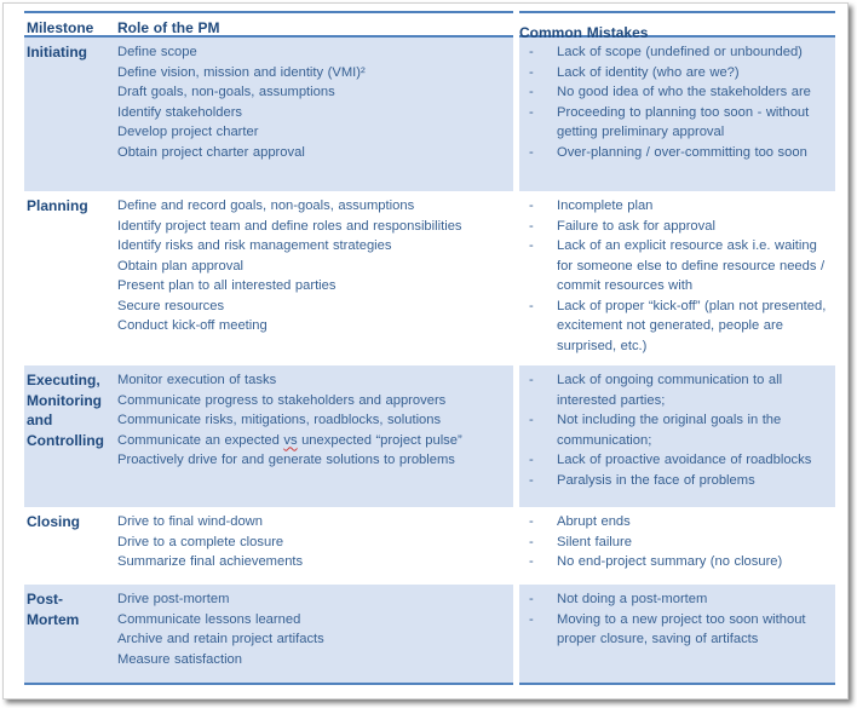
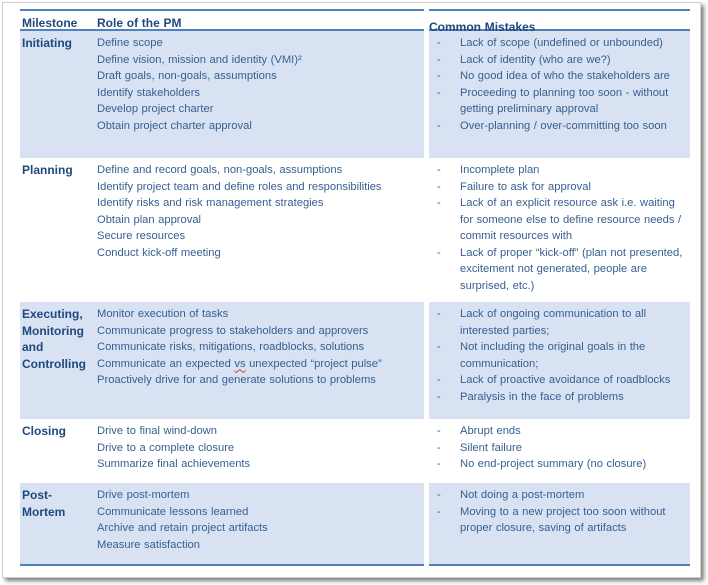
  Milestone
  Role of the PM
  Common Mistakes
  Initiating
  Define scope
  Define vision, mission and identity (VMI)²
  Draft goals, non-goals, assumptions
  Identify stakeholders
  Develop project charter
  Obtain project charter approval
  -
  Lack of scope (undefined or unbounded)
  -
  Lack of identity (who are we?)
  -
  No good idea of who the stakeholders are
  -
  Proceeding to planning too soon - without getting preliminary approval
  -
  Over-planning / over-committing too soon
  Planning
  Define and record goals, non-goals, assumptions
  Identify project team and define roles and responsibilities
  Identify risks and risk management strategies
  Obtain plan approval
- Present plan to all interested parties
  Secure resources
  Conduct kick-off meeting
  -
  Incomplete plan
  -
  Failure to ask for approval
  -
  Lack of an explicit resource ask i.e. waiting for someone else to define resource needs / commit resources with
  -
  Lack of proper “kick-off” (plan not presented, excitement not generated, people are surprised, etc.)
  Executing, Monitoring and Controlling
  Monitor execution of tasks
  Communicate progress to stakeholders and approvers
  Communicate risks, mitigations, roadblocks, solutions
  Communicate an expected vs unexpected “project pulse”
  Proactively drive for and generate solutions to problems
  -
  Lack of ongoing communication to all interested parties;
  -
  Not including the original goals in the communication;
  -
  Lack of proactive avoidance of roadblocks
  -
  Paralysis in the face of problems
  Closing
  Drive to final wind-down
  Drive to a complete closure
  Summarize final achievements
  -
  Abrupt ends
  -
  Silent failure
  -
  No end-project summary (no closure)
  Post-Mortem
  Drive post-mortem
  Communicate lessons learned
  Archive and retain project artifacts
  Measure satisfaction
  -
  Not doing a post-mortem
  -
  Moving to a new project too soon without proper closure, saving of artifacts
